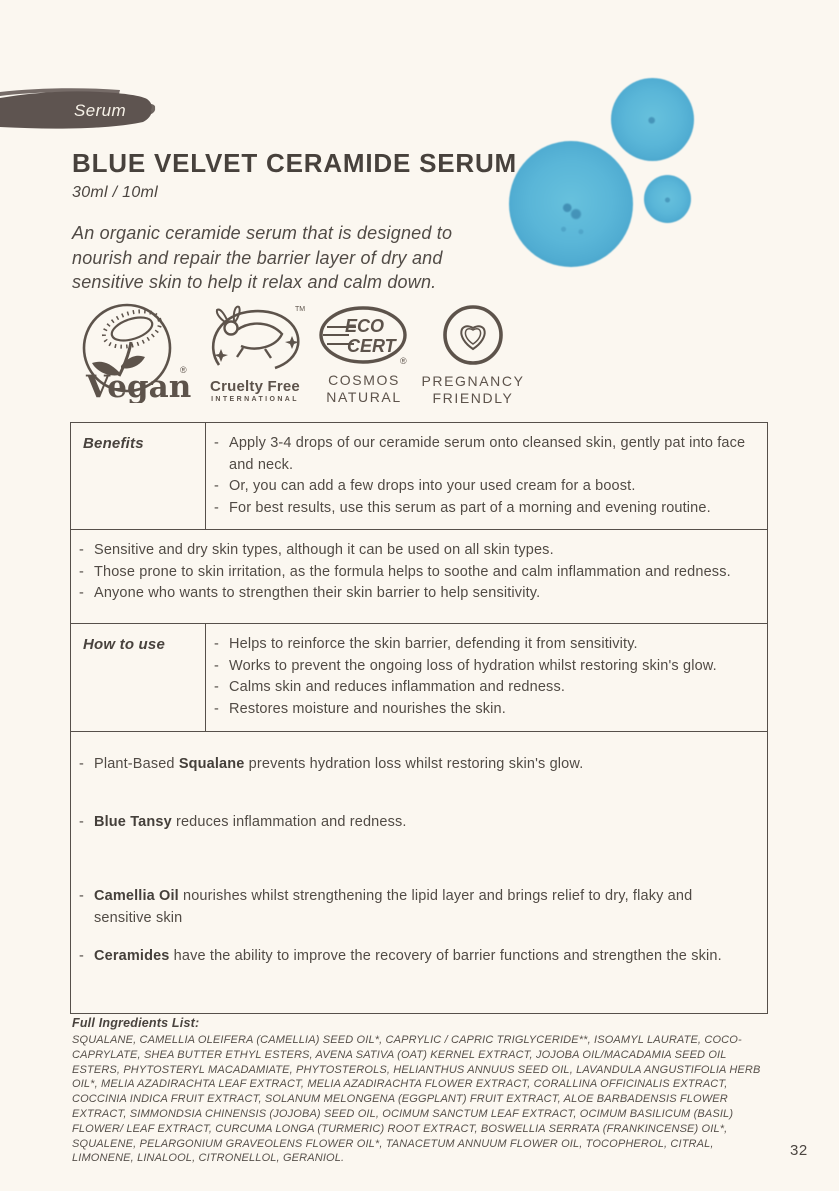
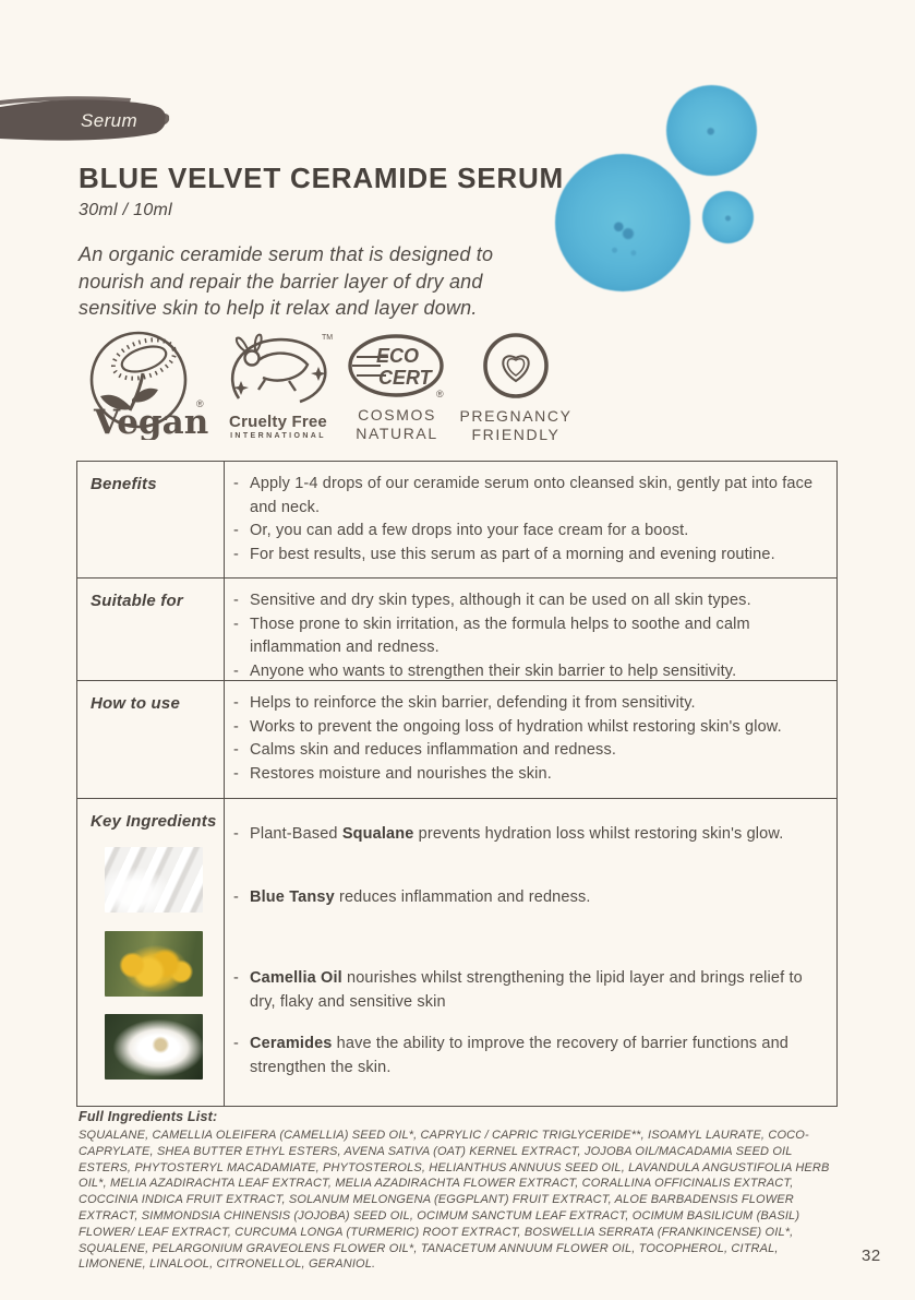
  Serum
  BLUE VELVET CERAMIDE SERUM
  30ml / 10ml
- An organic ceramide serum that is designed to nourish and repair the barrier layer of dry and sensitive skin to help it relax and calm down.
+ An organic ceramide serum that is designed to nourish and repair the barrier layer of dry and sensitive skin to help it relax and layer down.
  Vegan
  ®
  Cruelty Free
  ECO
  CERT
  ®
  COSMOS
  NATURAL
  PREGNANCY
  FRIENDLY
  Benefits
  -
- Apply 3-4 drops of our ceramide serum onto cleansed skin, gently pat into face and neck.
+ Apply 1-4 drops of our ceramide serum onto cleansed skin, gently pat into face and neck.
  -
- Or, you can add a few drops into your used cream for a boost.
+ Or, you can add a few drops into your face cream for a boost.
  -
  For best results, use this serum as part of a morning and evening routine.
+ Suitable for
  -
  Sensitive and dry skin types, although it can be used on all skin types.
  -
  Those prone to skin irritation, as the formula helps to soothe and calm inflammation and redness.
  -
  Anyone who wants to strengthen their skin barrier to help sensitivity.
  How to use
  -
  Helps to reinforce the skin barrier, defending it from sensitivity.
  -
  Works to prevent the ongoing loss of hydration whilst restoring skin's glow.
  -
  Calms skin and reduces inflammation and redness.
  -
  Restores moisture and nourishes the skin.
+ Key Ingredients
  -
  Plant-Based Squalane prevents hydration loss whilst restoring skin's glow.
  -
  Blue Tansy reduces inflammation and redness.
  -
  Camellia Oil nourishes whilst strengthening the lipid layer and brings relief to dry, flaky and sensitive skin
  -
  Ceramides have the ability to improve the recovery of barrier functions and strengthen the skin.
  Full Ingredients List:
  SQUALANE, CAMELLIA OLEIFERA (CAMELLIA) SEED OIL*, CAPRYLIC / CAPRIC TRIGLYCERIDE**, ISOAMYL LAURATE, COCO-CAPRYLATE, SHEA BUTTER ETHYL ESTERS, AVENA SATIVA (OAT) KERNEL EXTRACT, JOJOBA OIL/MACADAMIA SEED OIL ESTERS, PHYTOSTERYL MACADAMIATE, PHYTOSTEROLS, HELIANTHUS ANNUUS SEED OIL, LAVANDULA ANGUSTIFOLIA HERB OIL*, MELIA AZADIRACHTA LEAF EXTRACT, MELIA AZADIRACHTA FLOWER EXTRACT, CORALLINA OFFICINALIS EXTRACT, COCCINIA INDICA FRUIT EXTRACT, SOLANUM MELONGENA (EGGPLANT) FRUIT EXTRACT, ALOE BARBADENSIS FLOWER EXTRACT, SIMMONDSIA CHINENSIS (JOJOBA) SEED OIL, OCIMUM SANCTUM LEAF EXTRACT, OCIMUM BASILICUM (BASIL) FLOWER/ LEAF EXTRACT, CURCUMA LONGA (TURMERIC) ROOT EXTRACT, BOSWELLIA SERRATA (FRANKINCENSE) OIL*, SQUALENE, PELARGONIUM GRAVEOLENS FLOWER OIL*, TANACETUM ANNUUM FLOWER OIL, TOCOPHEROL, CITRAL, LIMONENE, LINALOOL, CITRONELLOL, GERANIOL.
  32
